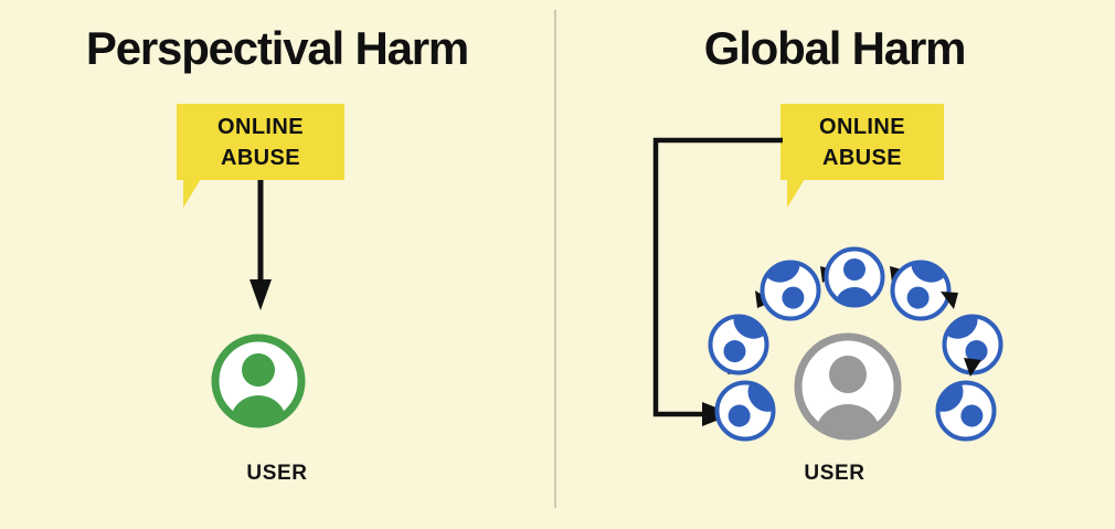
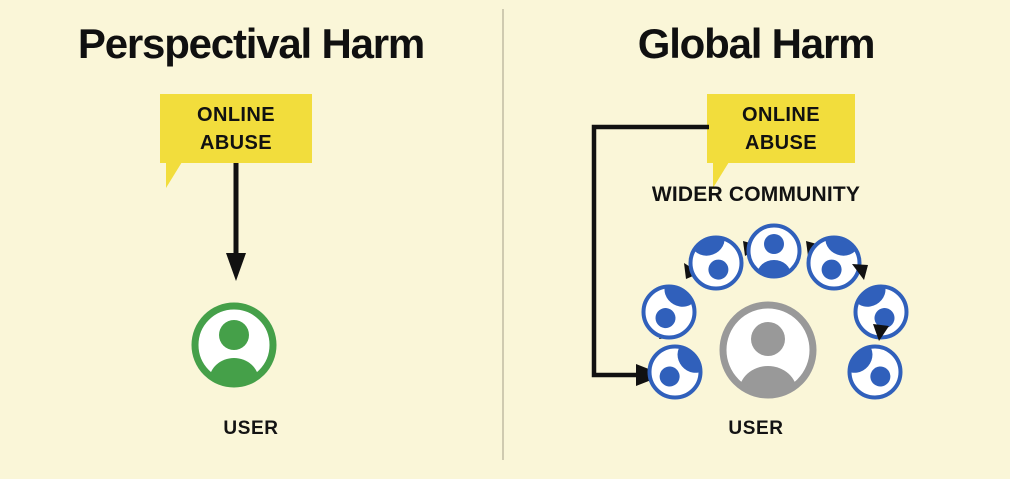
  Perspectival Harm
  ONLINE
  ABUSE
  USER
  Global Harm
  ONLINE
  ABUSE
+ WIDER COMMUNITY
  USER
